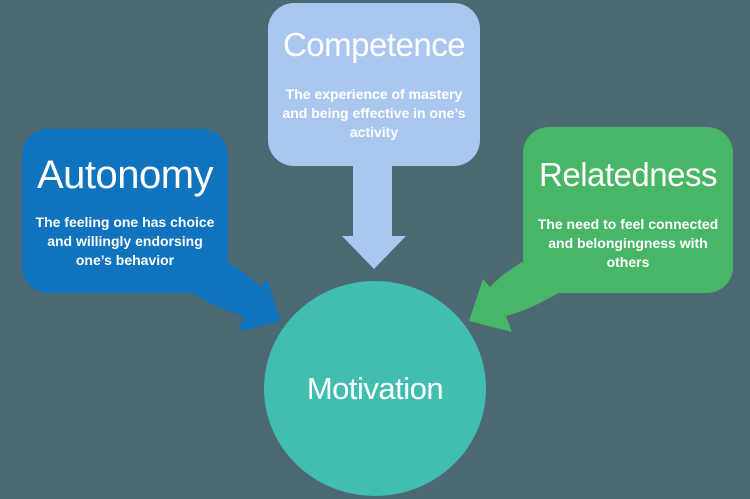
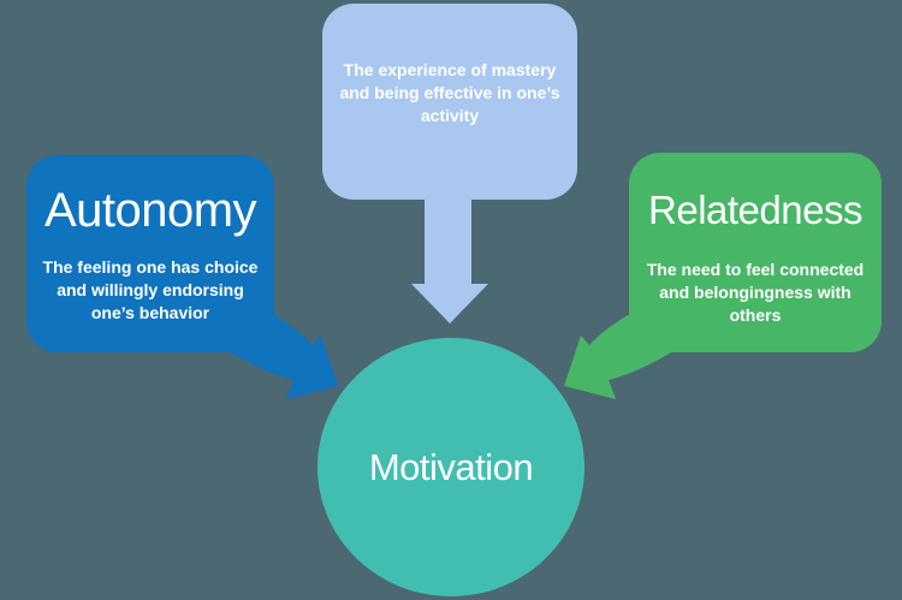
  Autonomy
  The feeling one has choice
  and willingly endorsing
  one’s behavior
- Competence
  The experience of mastery
  and being effective in one’s
  activity
  Relatedness
  The need to feel connected
  and belongingness with
  others
  Motivation
